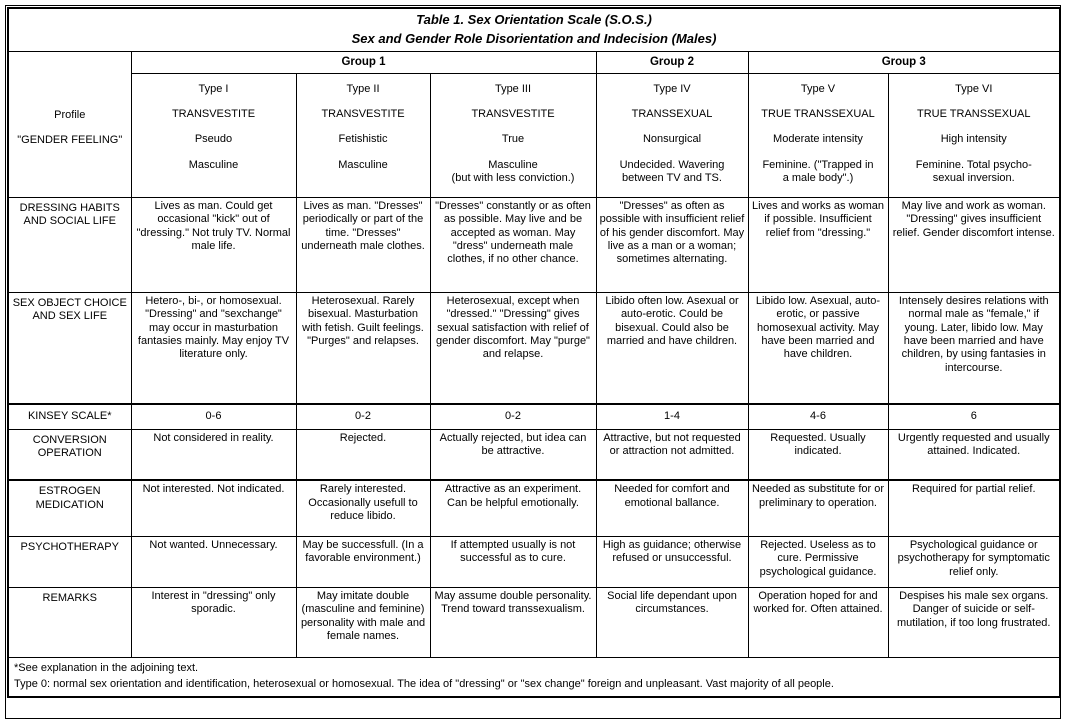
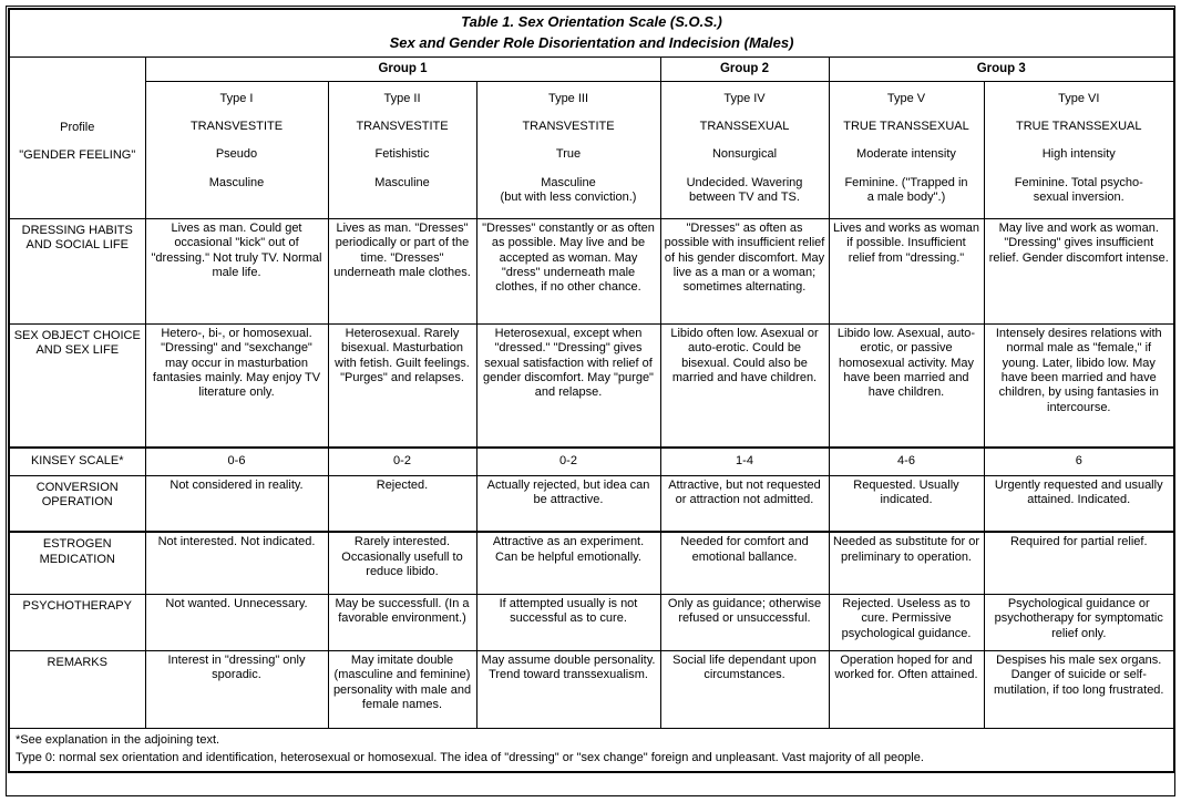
  Table 1. Sex Orientation Scale (S.O.S.) Sex and Gender Role Disorientation and Indecision (Males)
  Profile "GENDER FEELING"	Group 1	Group 2	Group 3
  Type I TRANSVESTITE Pseudo Masculine	Type II TRANSVESTITE Fetishistic Masculine	Type III TRANSVESTITE True Masculine (but with less conviction.)	Type IV TRANSSEXUAL Nonsurgical Undecided. Wavering between TV and TS.	Type V TRUE TRANSSEXUAL Moderate intensity Feminine. ("Trapped in a male body".)	Type VI TRUE TRANSSEXUAL High intensity Feminine. Total psycho- sexual inversion.
  DRESSING HABITS AND SOCIAL LIFE	Lives as man. Could get occasional "kick" out of "dressing." Not truly TV. Normal male life.	Lives as man. "Dresses" periodically or part of the time. "Dresses" underneath male clothes.	"Dresses" constantly or as often as possible. May live and be accepted as woman. May "dress" underneath male clothes, if no other chance.	"Dresses" as often as possible with insufficient relief of his gender discomfort. May live as a man or a woman; sometimes alternating.	Lives and works as woman if possible. Insufficient relief from "dressing."	May live and work as woman. "Dressing" gives insufficient relief. Gender discomfort intense.
  SEX OBJECT CHOICE AND SEX LIFE	Hetero-, bi-, or homosexual. "Dressing" and "sexchange" may occur in masturbation fantasies mainly. May enjoy TV literature only.	Heterosexual. Rarely bisexual. Masturbation with fetish. Guilt feelings. "Purges" and relapses.	Heterosexual, except when "dressed." "Dressing" gives sexual satisfaction with relief of gender discomfort. May "purge" and relapse.	Libido often low. Asexual or auto-erotic. Could be bisexual. Could also be married and have children.	Libido low. Asexual, auto-erotic, or passive homosexual activity. May have been married and have children.	Intensely desires relations with normal male as "female," if young. Later, libido low. May have been married and have children, by using fantasies in intercourse.
  KINSEY SCALE*	0-6	0-2	0-2	1-4	4-6	6
  CONVERSION OPERATION	Not considered in reality.	Rejected.	Actually rejected, but idea can be attractive.	Attractive, but not requested or attraction not admitted.	Requested. Usually indicated.	Urgently requested and usually attained. Indicated.
  ESTROGEN MEDICATION	Not interested. Not indicated.	Rarely interested. Occasionally usefull to reduce libido.	Attractive as an experiment. Can be helpful emotionally.	Needed for comfort and emotional ballance.	Needed as substitute for or preliminary to operation.	Required for partial relief.
- PSYCHOTHERAPY	Not wanted. Unnecessary.	May be successfull. (In a favorable environment.)	If attempted usually is not successful as to cure.	High as guidance; otherwise refused or unsuccessful.	Rejected. Useless as to cure. Permissive psychological guidance.	Psychological guidance or psychotherapy for symptomatic relief only.
+ PSYCHOTHERAPY	Not wanted. Unnecessary.	May be successfull. (In a favorable environment.)	If attempted usually is not successful as to cure.	Only as guidance; otherwise refused or unsuccessful.	Rejected. Useless as to cure. Permissive psychological guidance.	Psychological guidance or psychotherapy for symptomatic relief only.
  REMARKS	Interest in "dressing" only sporadic.	May imitate double (masculine and feminine) personality with male and female names.	May assume double personality. Trend toward transsexualism.	Social life dependant upon circumstances.	Operation hoped for and worked for. Often attained.	Despises his male sex organs. Danger of suicide or self-mutilation, if too long frustrated.
  *See explanation in the adjoining text. Type 0: normal sex orientation and identification, heterosexual or homosexual. The idea of "dressing" or "sex change" foreign and unpleasant. Vast majority of all people.
